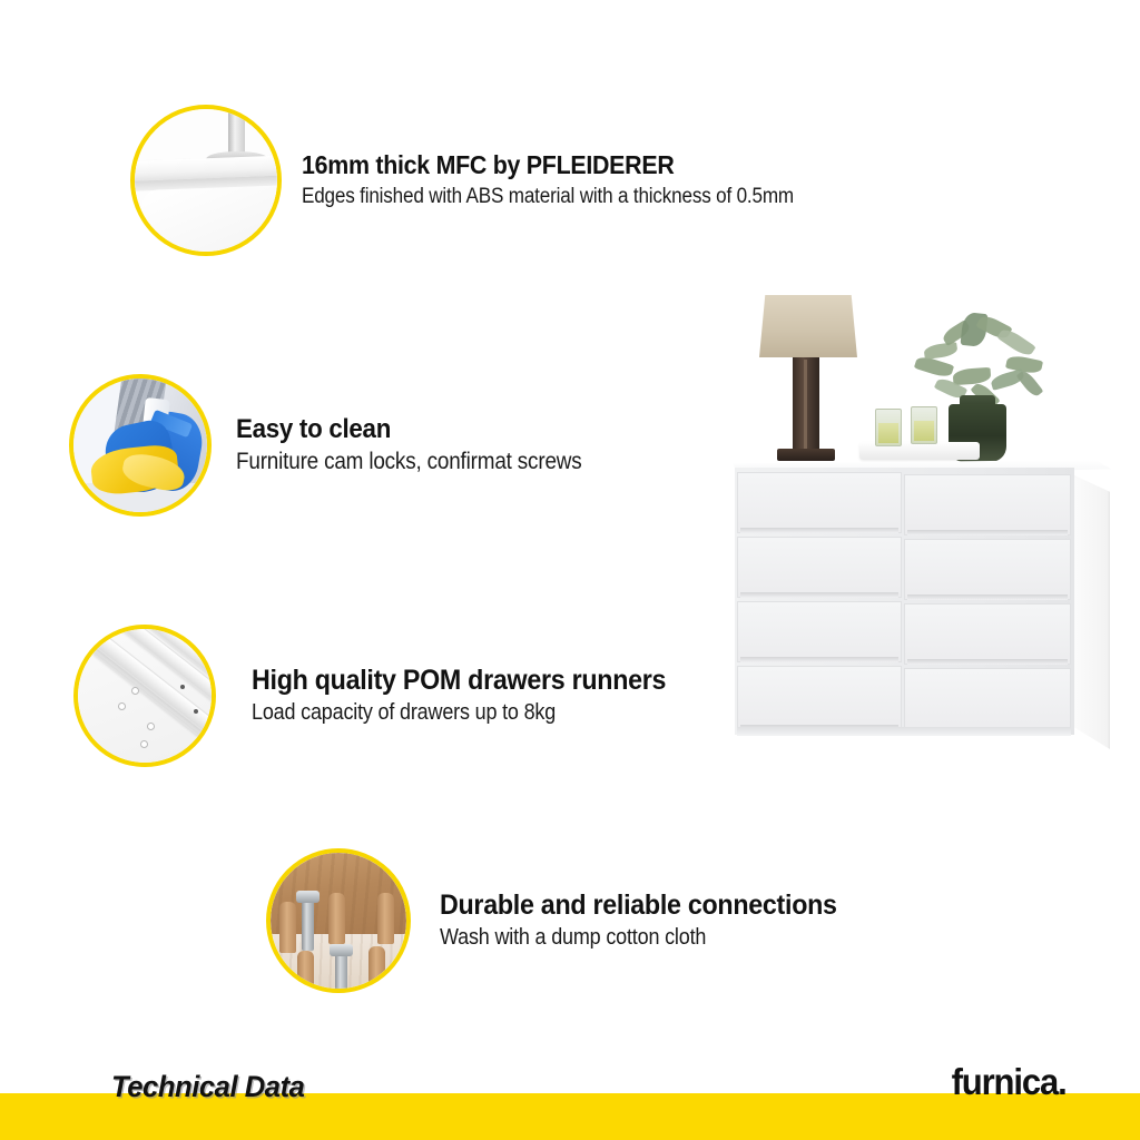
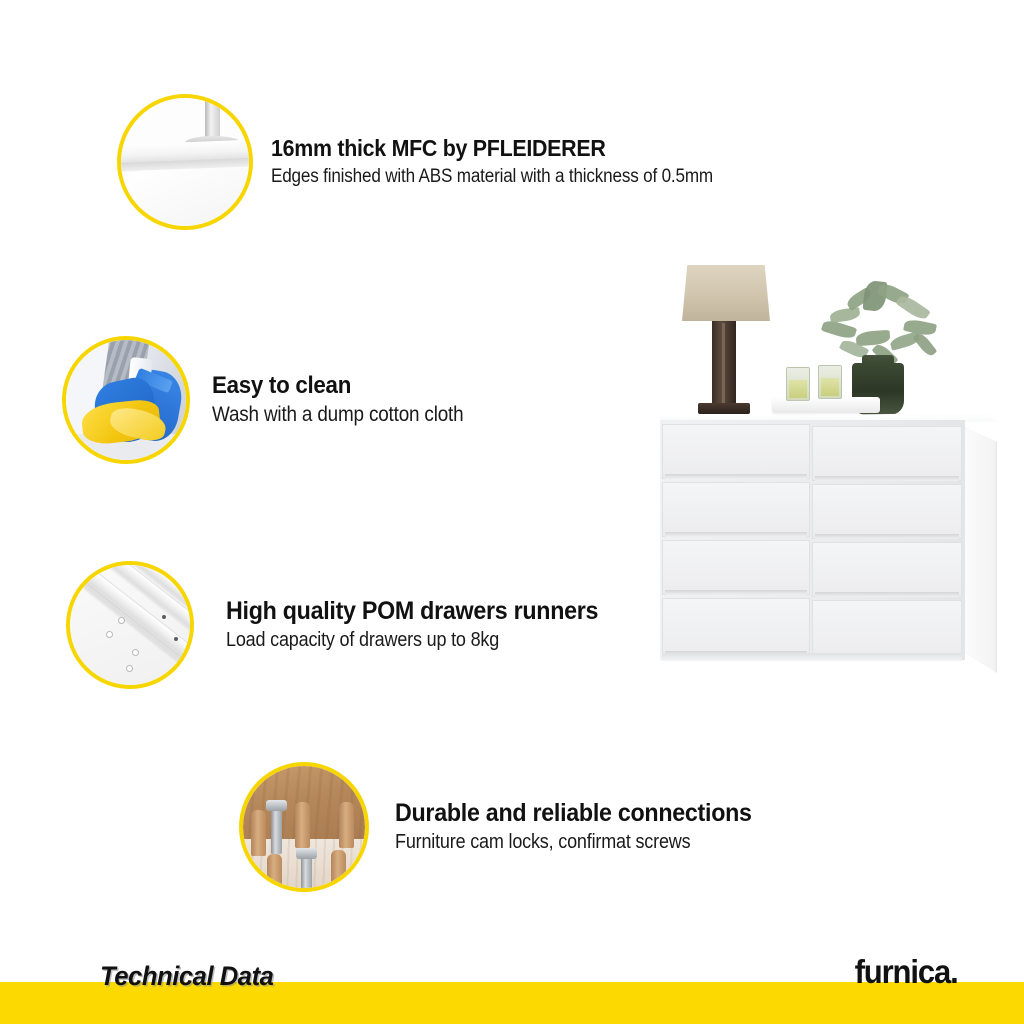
  16mm thick MFC by PFLEIDERER
  Edges finished with ABS material with a thickness of 0.5mm
  Easy to clean
- Furniture cam locks, confirmat screws
+ Wash with a dump cotton cloth
  High quality POM drawers runners
  Load capacity of drawers up to 8kg
  Durable and reliable connections
- Wash with a dump cotton cloth
+ Furniture cam locks, confirmat screws
  Technical Data
  furnica.
